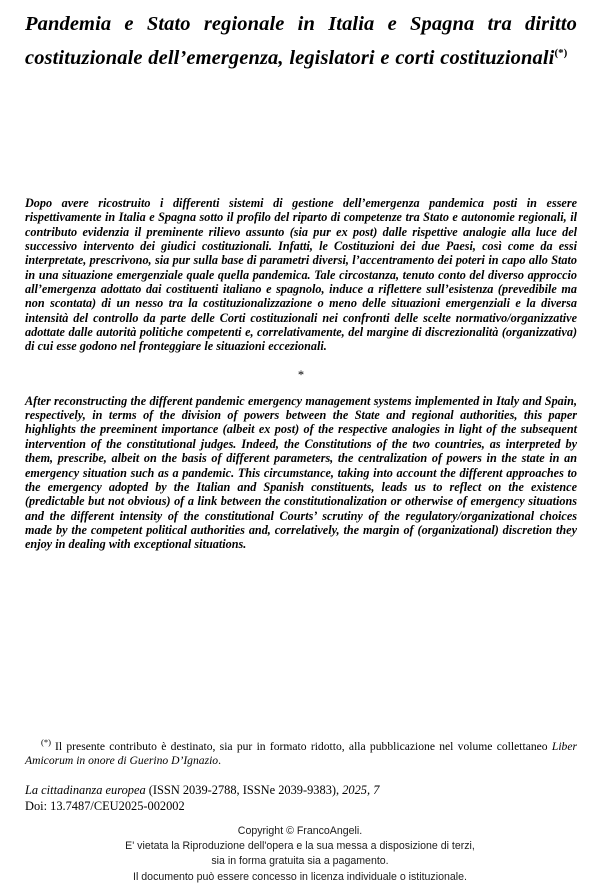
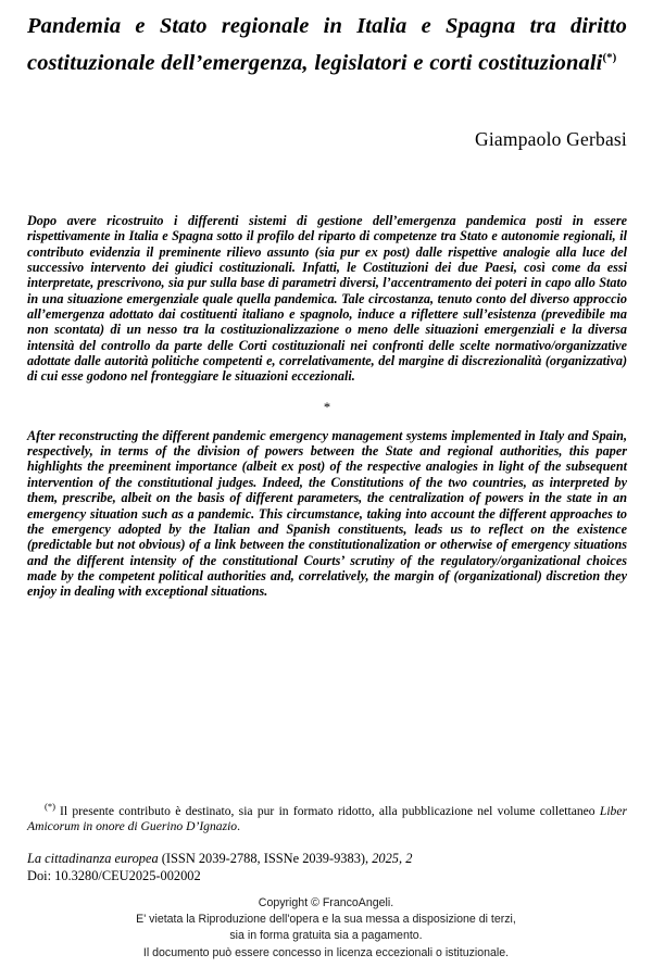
  Pandemia e Stato regionale in Italia e Spagna tra diritto costituzionale dell’emergenza, legislatori e corti costituzionali(*)
+ Giampaolo Gerbasi
  Dopo avere ricostruito i differenti sistemi di gestione dell’emergenza pandemica posti in essere rispettivamente in Italia e Spagna sotto il profilo del riparto di competenze tra Stato e autonomie regionali, il contributo evidenzia il preminente rilievo assunto (sia pur ex post) dalle rispettive analogie alla luce del successivo intervento dei giudici costituzionali. Infatti, le Costituzioni dei due Paesi, così come da essi interpretate, prescrivono, sia pur sulla base di parametri diversi, l’accentramento dei poteri in capo allo Stato in una situazione emergenziale quale quella pandemica. Tale circostanza, tenuto conto del diverso approccio all’emergenza adottato dai costituenti italiano e spagnolo, induce a riflettere sull’esistenza (prevedibile ma non scontata) di un nesso tra la costituzionalizzazione o meno delle situazioni emergenziali e la diversa intensità del controllo da parte delle Corti costituzionali nei confronti delle scelte normativo/organizzative adottate dalle autorità politiche competenti e, correlativamente, del margine di discrezionalità (organizzativa) di cui esse godono nel fronteggiare le situazioni eccezionali.
  *
  After reconstructing the different pandemic emergency management systems implemented in Italy and Spain, respectively, in terms of the division of powers between the State and regional authorities, this paper highlights the preeminent importance (albeit ex post) of the respective analogies in light of the subsequent intervention of the constitutional judges. Indeed, the Constitutions of the two countries, as interpreted by them, prescribe, albeit on the basis of different parameters, the centralization of powers in the state in an emergency situation such as a pandemic. This circumstance, taking into account the different approaches to the emergency adopted by the Italian and Spanish constituents, leads us to reflect on the existence (predictable but not obvious) of a link between the constitutionalization or otherwise of emergency situations and the different intensity of the constitutional Courts’ scrutiny of the regulatory/organizational choices made by the competent political authorities and, correlatively, the margin of (organizational) discretion they enjoy in dealing with exceptional situations.
  (*) Il presente contributo è destinato, sia pur in formato ridotto, alla pubblicazione nel volume collettaneo Liber Amicorum in onore di Guerino D’Ignazio.
- La cittadinanza europea (ISSN 2039-2788, ISSNe 2039-9383), 2025, 7
+ La cittadinanza europea (ISSN 2039-2788, ISSNe 2039-9383), 2025, 2
- Doi: 13.7487/CEU2025-002002
+ Doi: 10.3280/CEU2025-002002
  Copyright © FrancoAngeli.
  E' vietata la Riproduzione dell'opera e la sua messa a disposizione di terzi,
  sia in forma gratuita sia a pagamento.
- Il documento può essere concesso in licenza individuale o istituzionale.
+ Il documento può essere concesso in licenza eccezionali o istituzionale.
